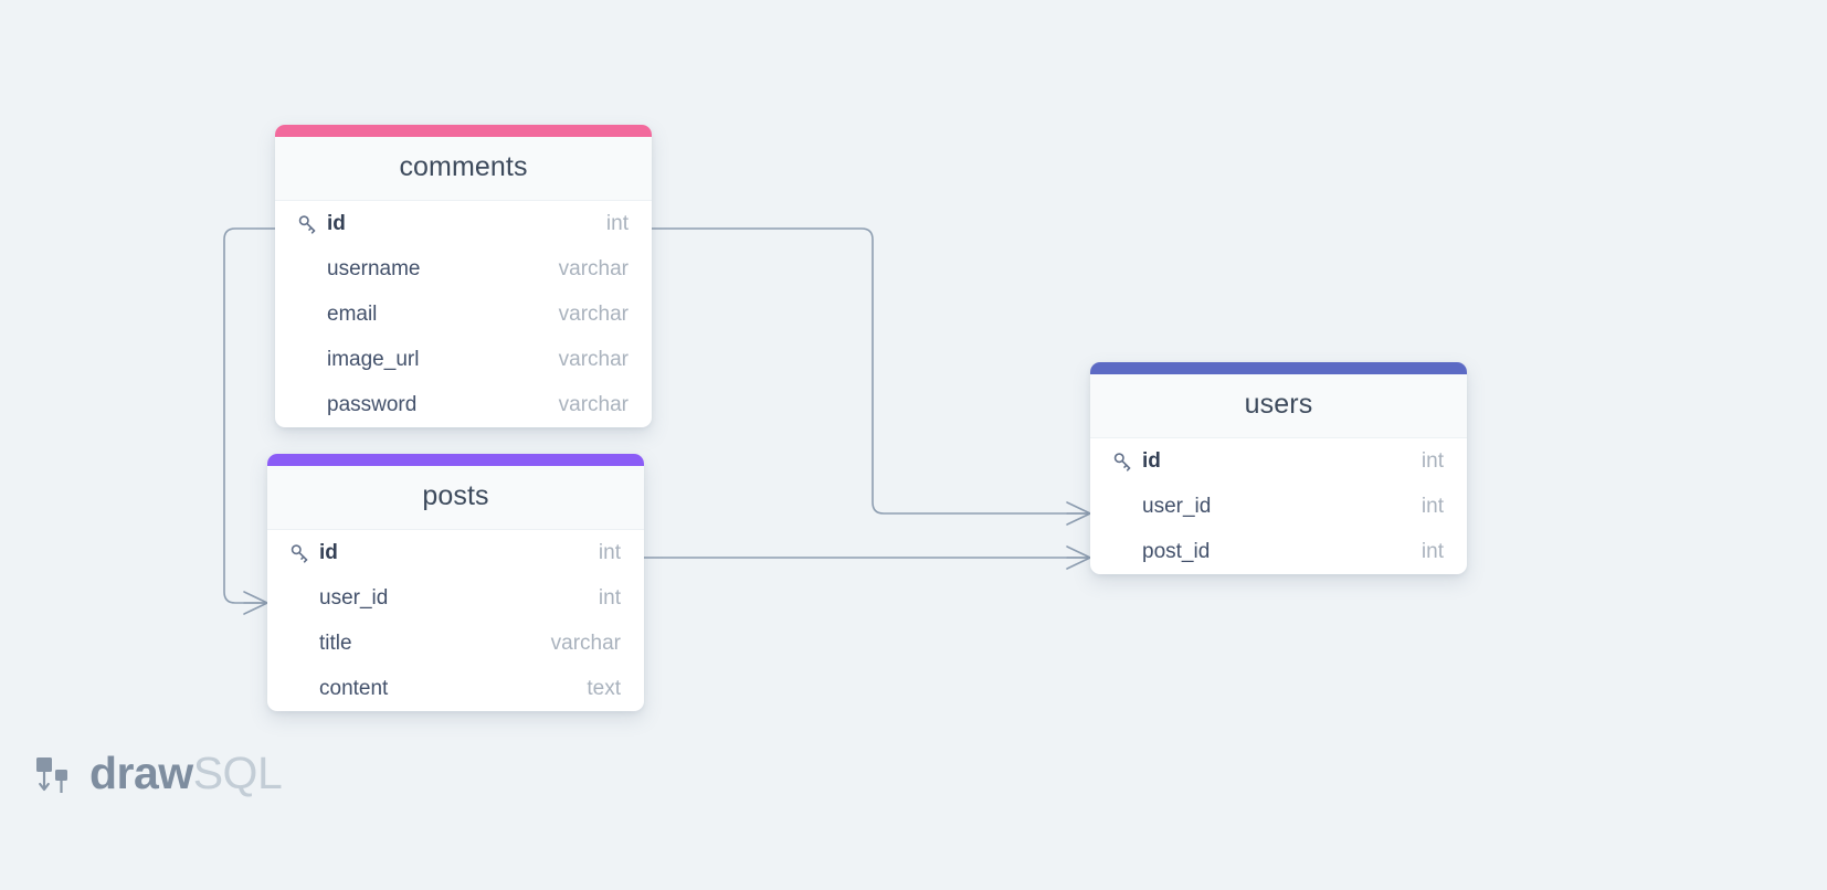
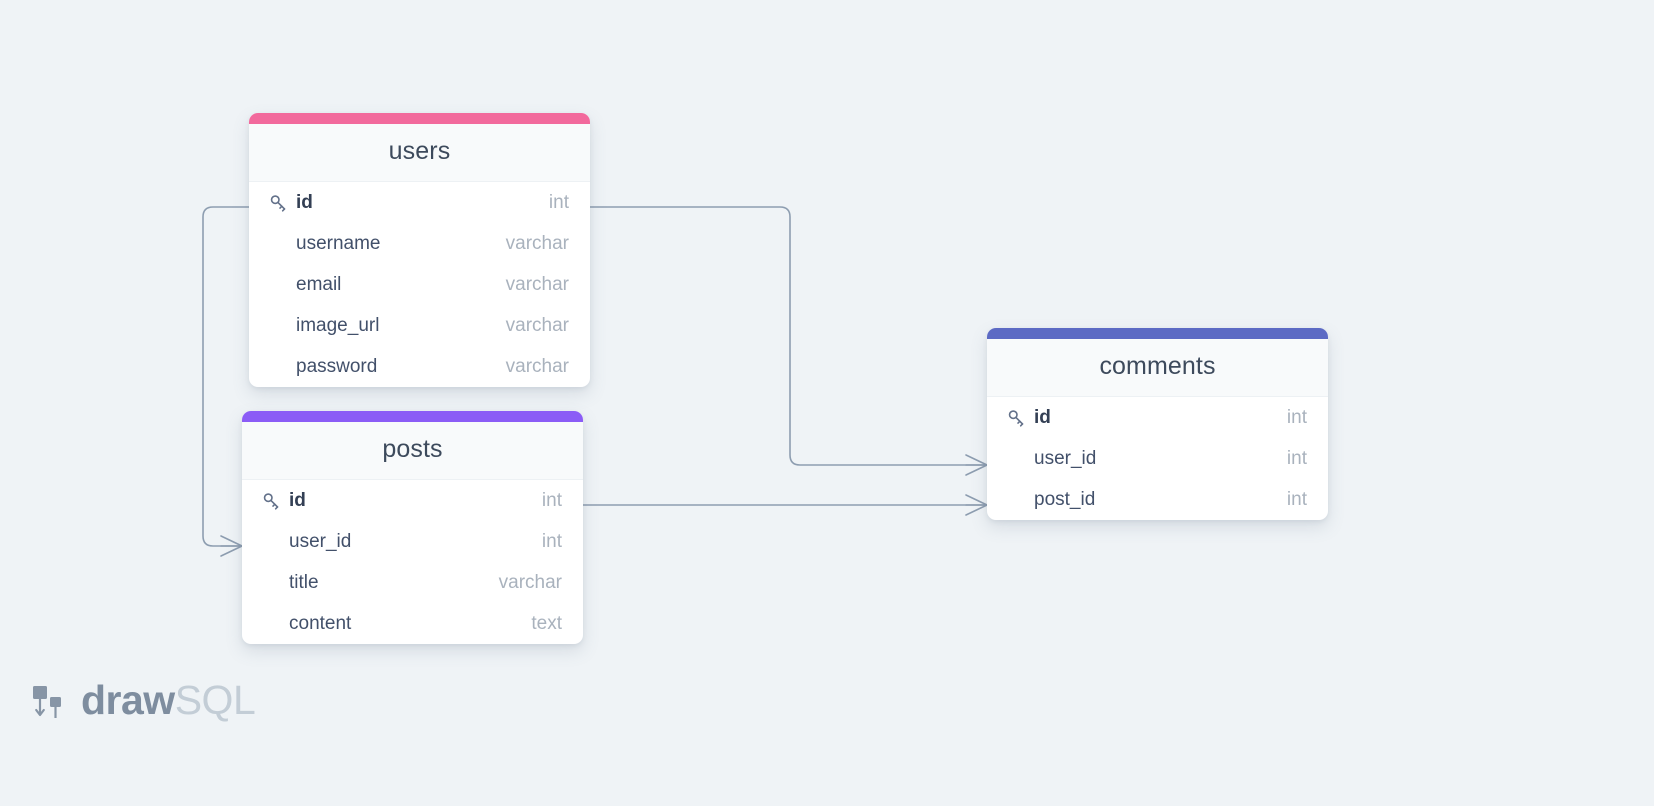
- comments
+ users
  id
  int
  username
  varchar
  email
  varchar
  image_url
  varchar
  password
  varchar
  posts
  id
  int
  user_id
  int
  title
  varchar
  content
  text
- users
+ comments
  id
  int
  user_id
  int
  post_id
  int
  drawSQL
